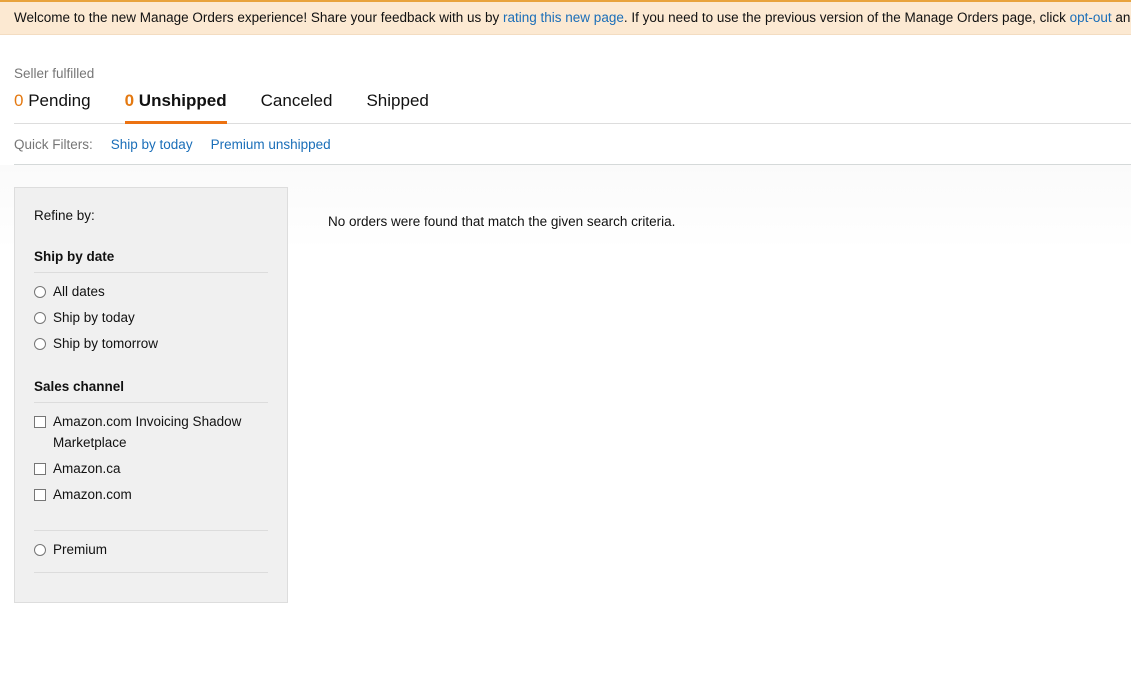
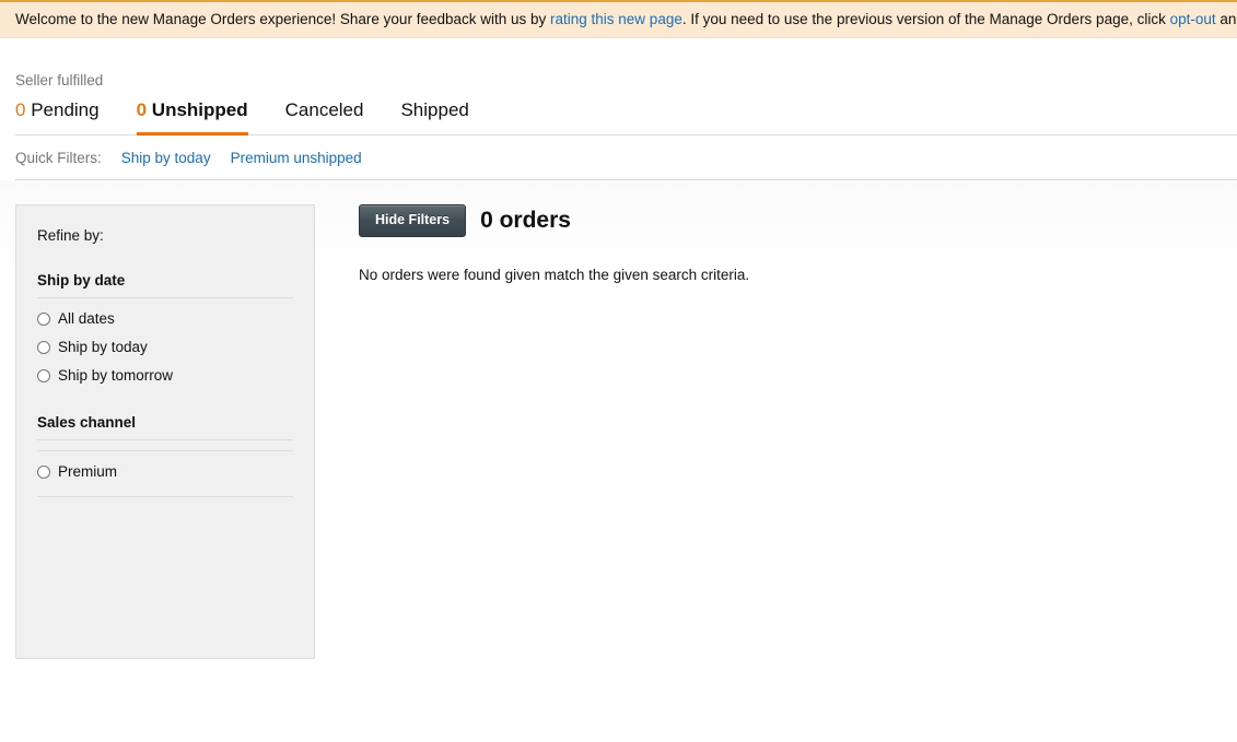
  Welcome to the new Manage Orders experience! Share your feedback with us by rating this new page. If you need to use the previous version of the Manage Orders page, click opt-out an
  Seller fulfilled
  0 Pending
  0 Unshipped
  Canceled
  Shipped
  Quick Filters:
  Ship by today
  Premium unshipped
  Refine by:
  Ship by date
  All dates
  Ship by today
  Ship by tomorrow
  Sales channel
- Amazon.com Invoicing Shadow Marketplace
- Amazon.ca
- Amazon.com
  Premium
+ Hide Filters
+ 0 orders
- No orders were found that match the given search criteria.
+ No orders were found given match the given search criteria.
